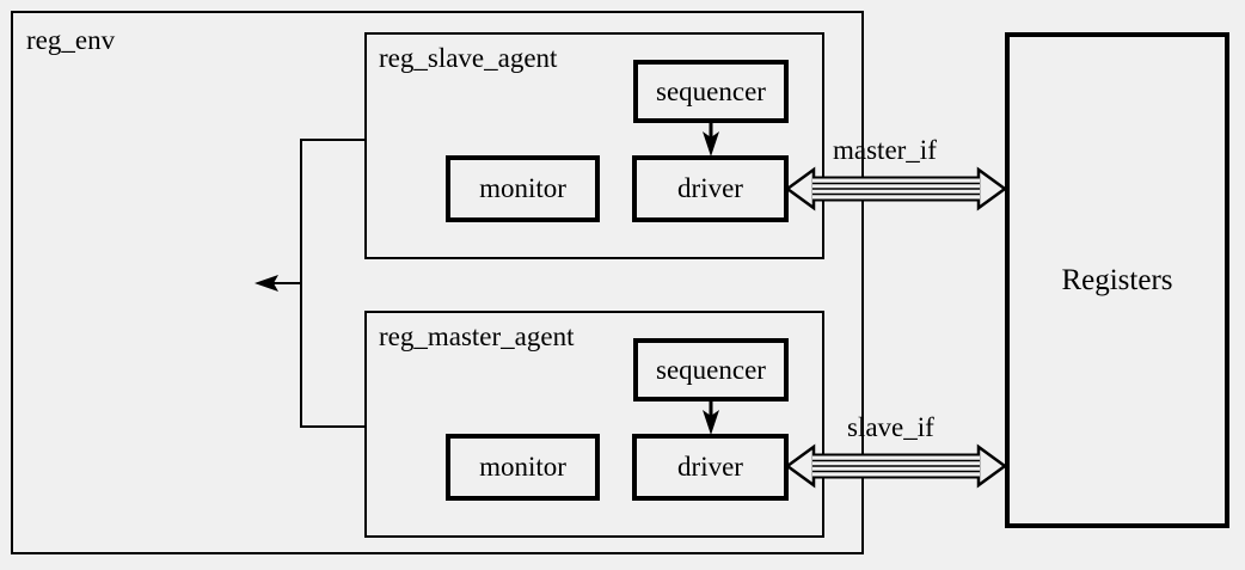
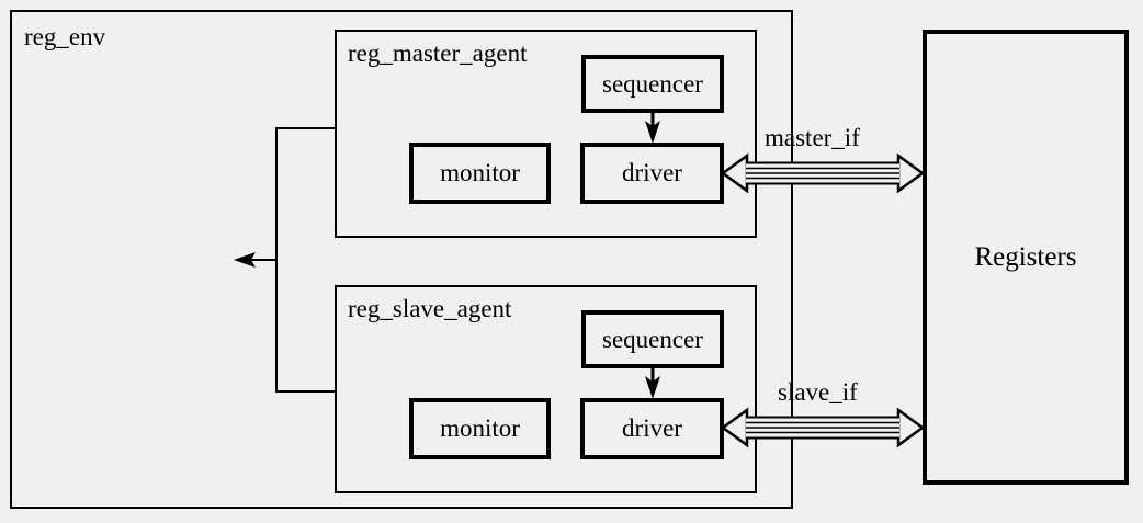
  reg_env
- reg_slave_agent
+ reg_master_agent
  sequencer
  driver
  monitor
- reg_master_agent
+ reg_slave_agent
  sequencer
  driver
  monitor
  Registers
  master_if
  slave_if
